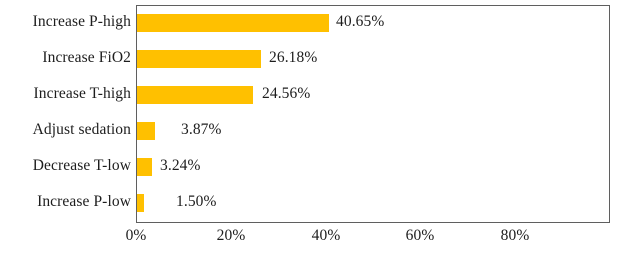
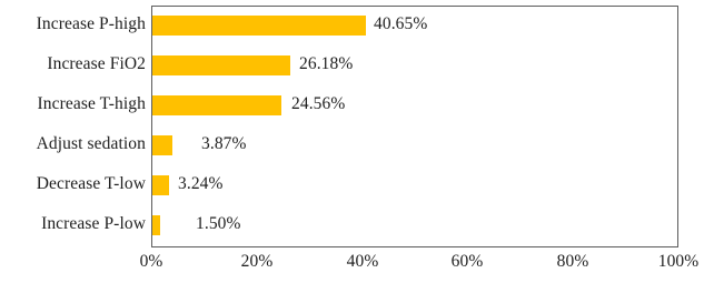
  Increase P-high
  Increase FiO2
  Increase T-high
  Adjust sedation
  Decrease T-low
  Increase P-low
  40.65%
  26.18%
  24.56%
  3.87%
  3.24%
  1.50%
  0%
  20%
  40%
  60%
  80%
+ 100%
